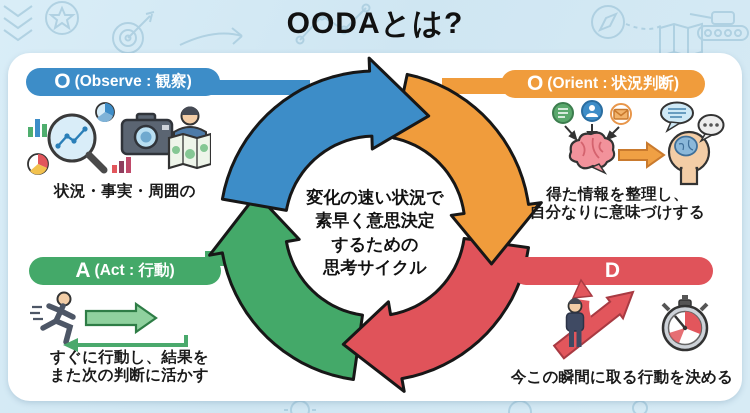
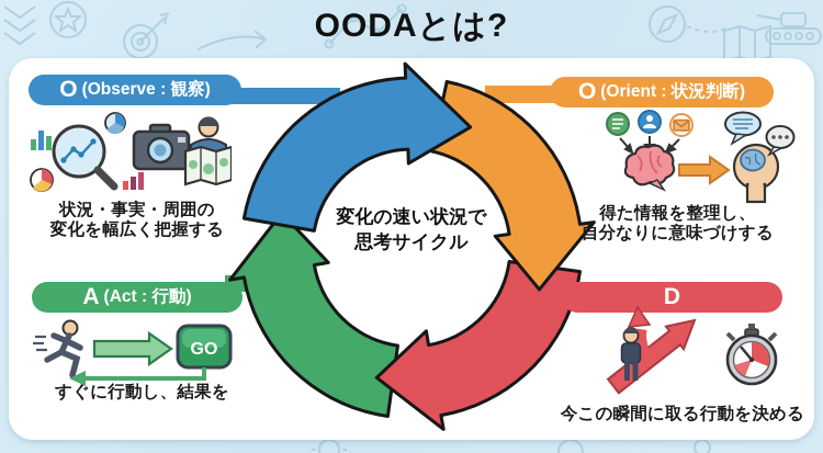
  OODAとは?
  O
  (Observe : 観察)
  O
  (Orient : 状況判断)
  A
  (Act : 行動)
  D
  変化の速い状況で
- 素早く意思決定
- するための
  思考サイクル
+ GO
  状況・事実・周囲の
+ 変化を幅広く把握する
  得た情報を整理し、
  自分なりに意味づけする
  すぐに行動し、結果を
- また次の判断に活かす
  今この瞬間に取る行動を決める
